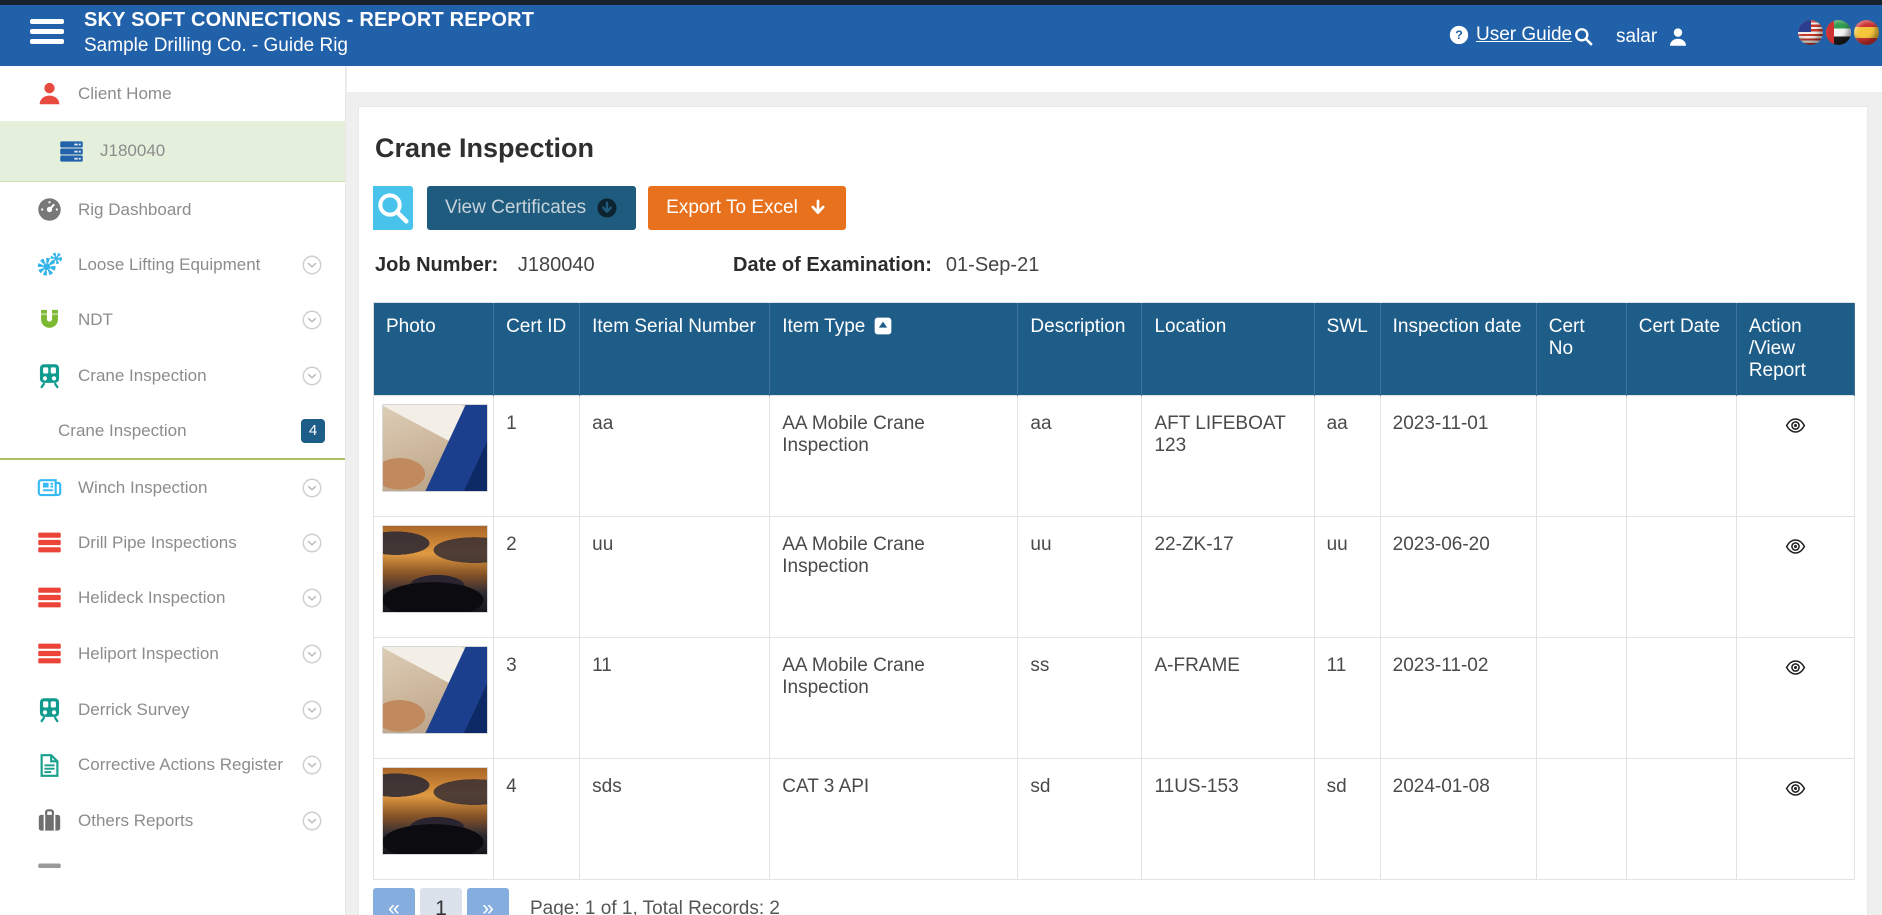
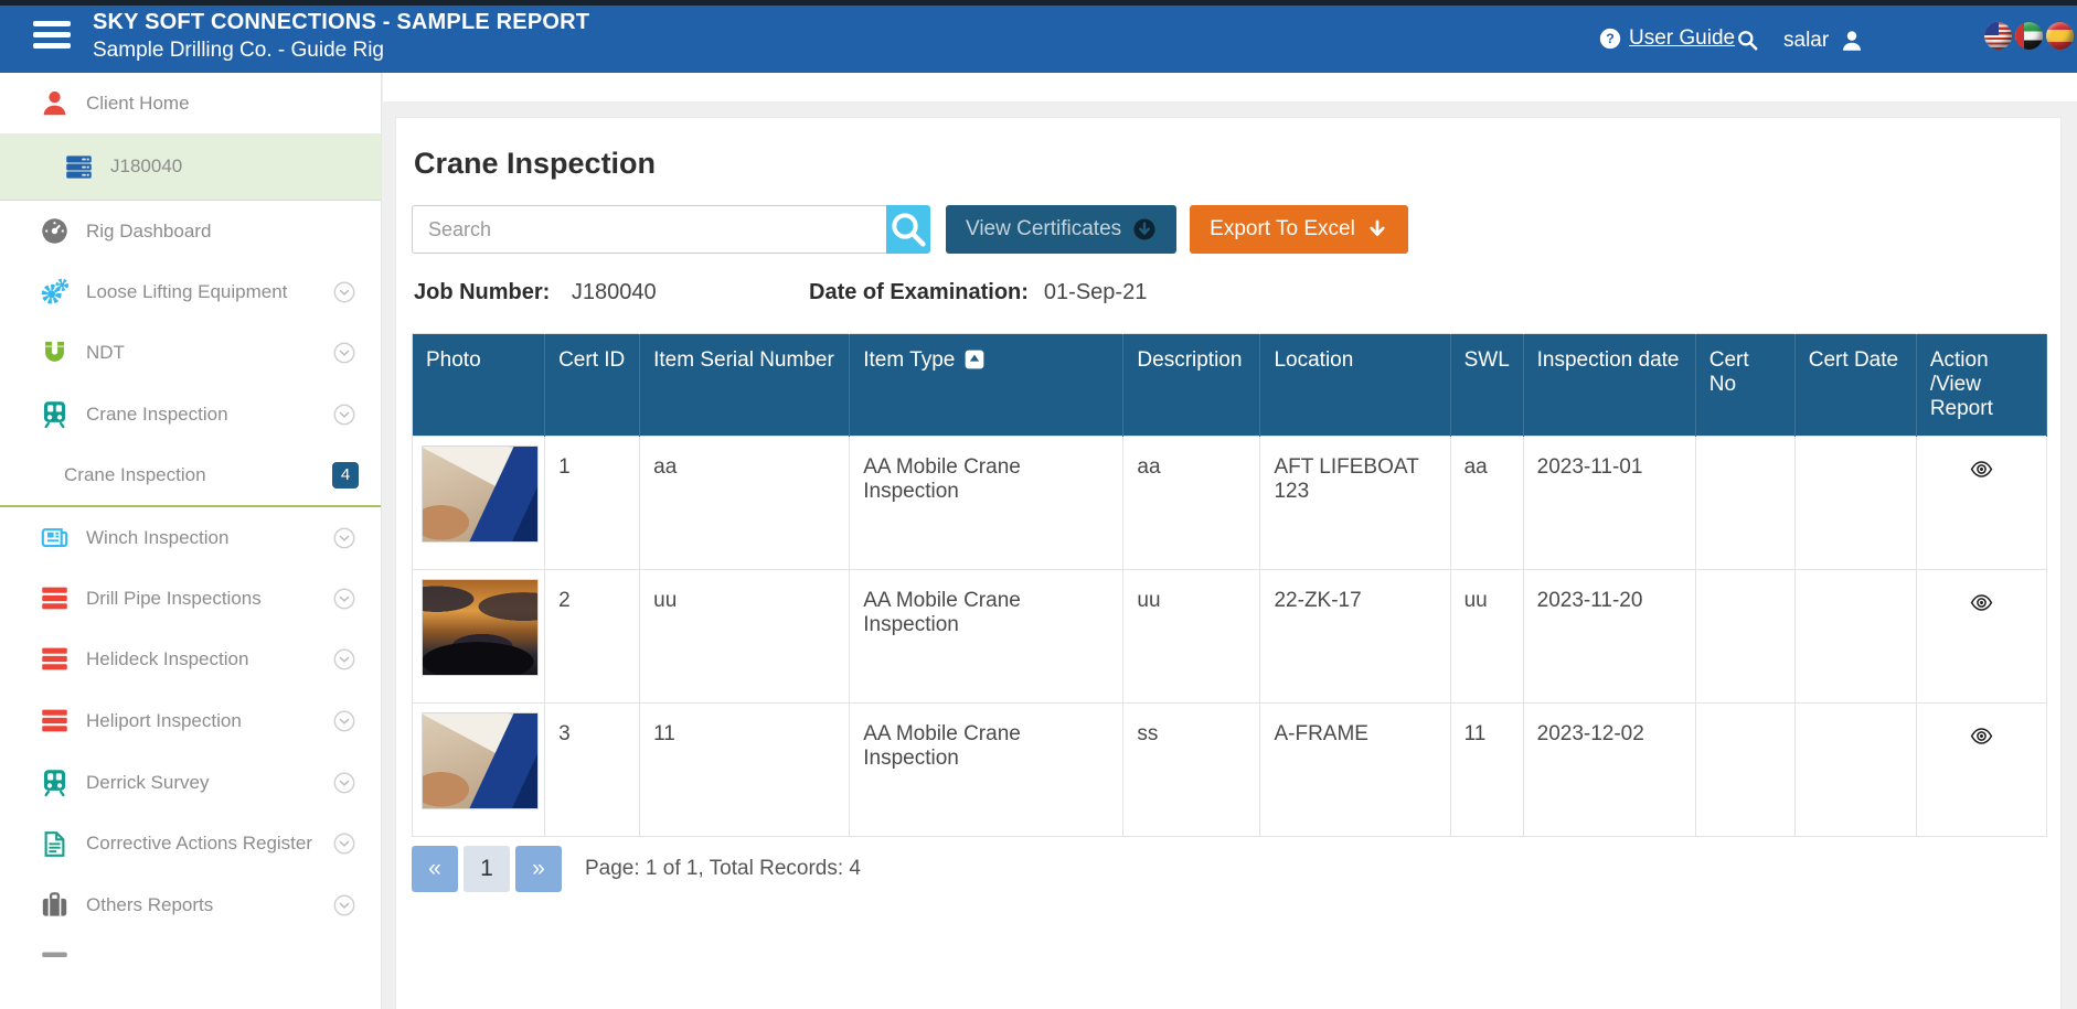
- SKY SOFT CONNECTIONS - REPORT REPORT
+ SKY SOFT CONNECTIONS - SAMPLE REPORT
  Sample Drilling Co. - Guide Rig
  ?
  User Guide
  salar
  Client Home
  J180040
  Rig Dashboard
  Loose Lifting Equipment
  NDT
  Crane Inspection
  Crane Inspection
  4
  Winch Inspection
  Drill Pipe Inspections
  Helideck Inspection
  Heliport Inspection
  Derrick Survey
  Corrective Actions Register
  Others Reports
  Crane Inspection
+ Search
  View Certificates
  Export To Excel
  Job Number: J180040
  Date of Examination:
  01-Sep-21
  Photo	Cert ID	Item Serial Number	Item Type	Description	Location	SWL	Inspection date	Cert No	Cert Date	Action /View Report
  	1	aa	AA Mobile Crane Inspection	aa	AFT LIFEBOAT 123	aa	2023-11-01
- 	2	uu	AA Mobile Crane Inspection	uu	22-ZK-17	uu	2023-06-20
+ 	2	uu	AA Mobile Crane Inspection	uu	22-ZK-17	uu	2023-11-20
- 	3	11	AA Mobile Crane Inspection	ss	A-FRAME	11	2023-11-02
+ 	3	11	AA Mobile Crane Inspection	ss	A-FRAME	11	2023-12-02
- 	4	sds	CAT 3 API	sd	11US-153	sd	2024-01-08
  «
  1
  »
- Page: 1 of 1, Total Records: 2
+ Page: 1 of 1, Total Records: 4
